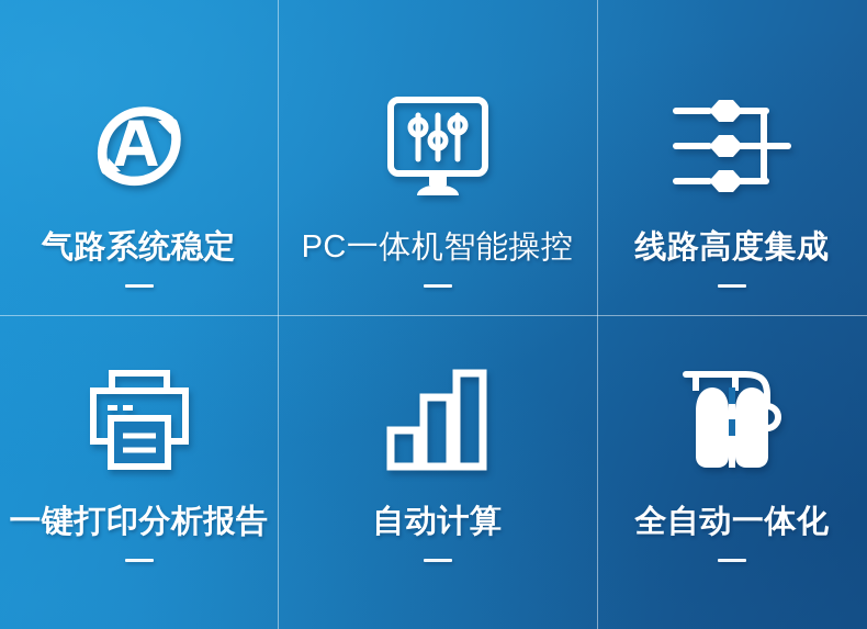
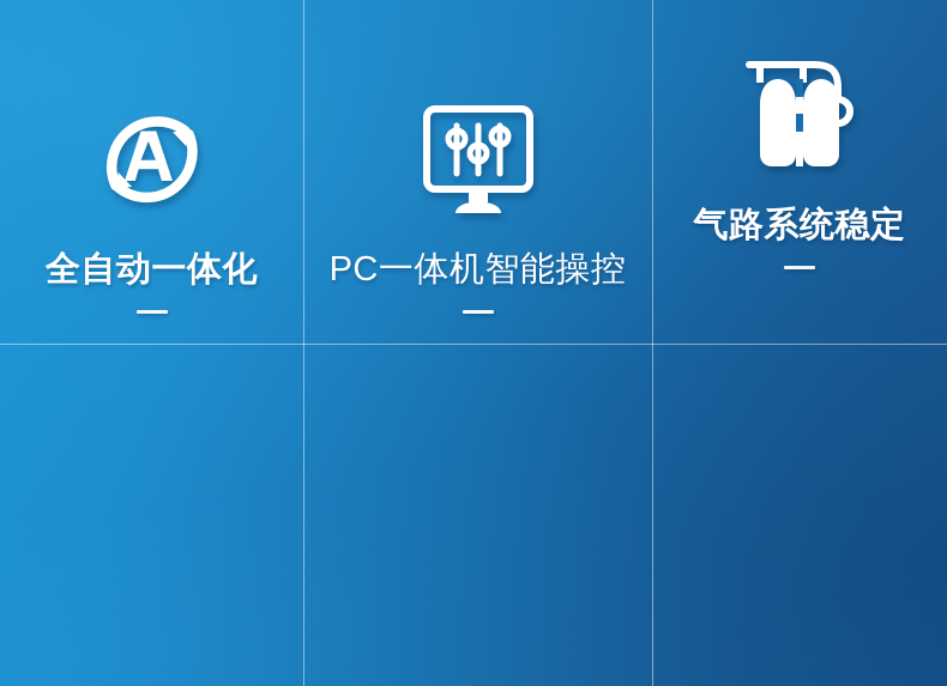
- 气路系统稳定
+ 全自动一体化
  PC一体机智能操控
- 线路高度集成
- 一键打印分析报告
- 自动计算
- 全自动一体化
+ 气路系统稳定
